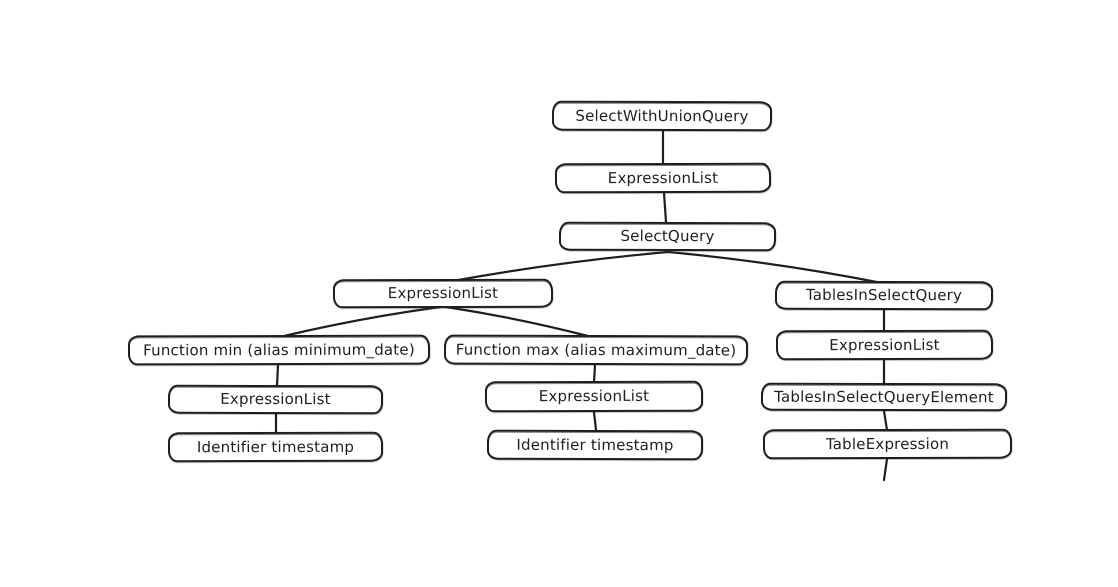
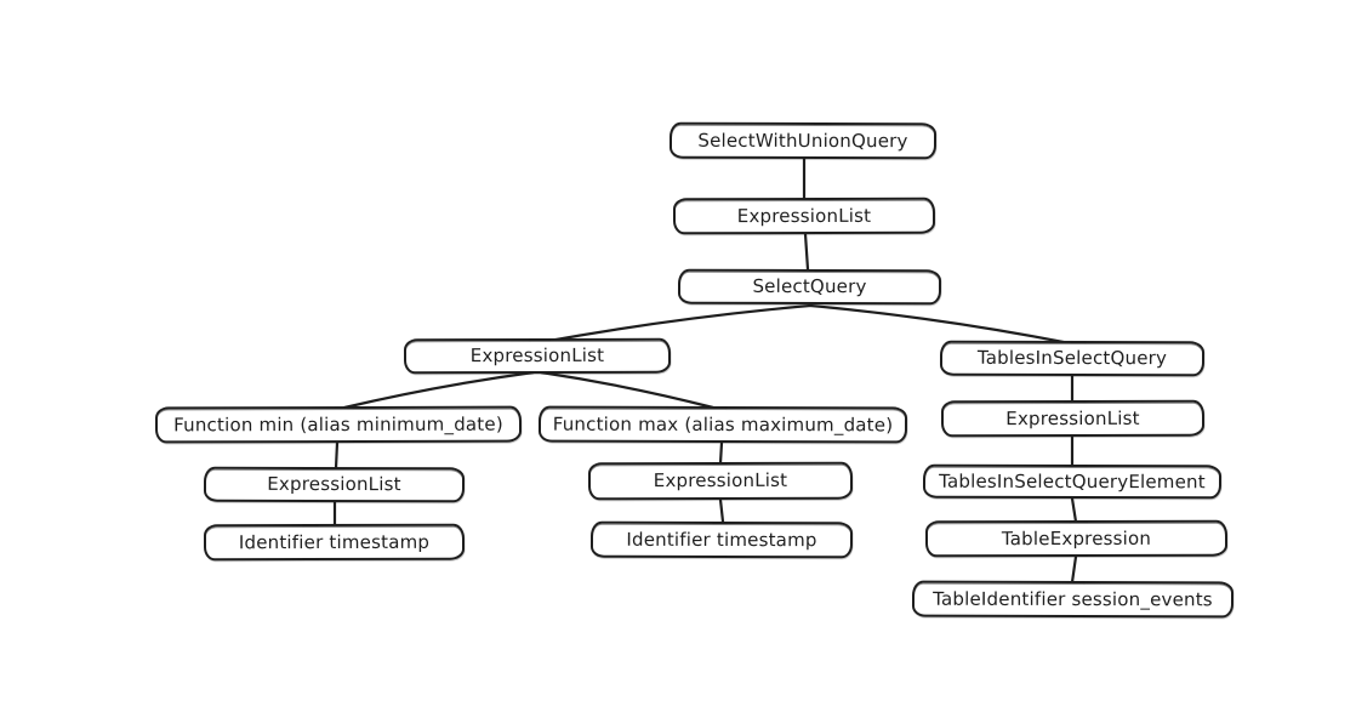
  SelectWithUnionQuery
  ExpressionList
  SelectQuery
  ExpressionList
  TablesInSelectQuery
  Function min (alias minimum_date)
  Function max (alias maximum_date)
  ExpressionList
  ExpressionList
  ExpressionList
  TablesInSelectQueryElement
  Identifier timestamp
  Identifier timestamp
  TableExpression
+ TableIdentifier session_events
